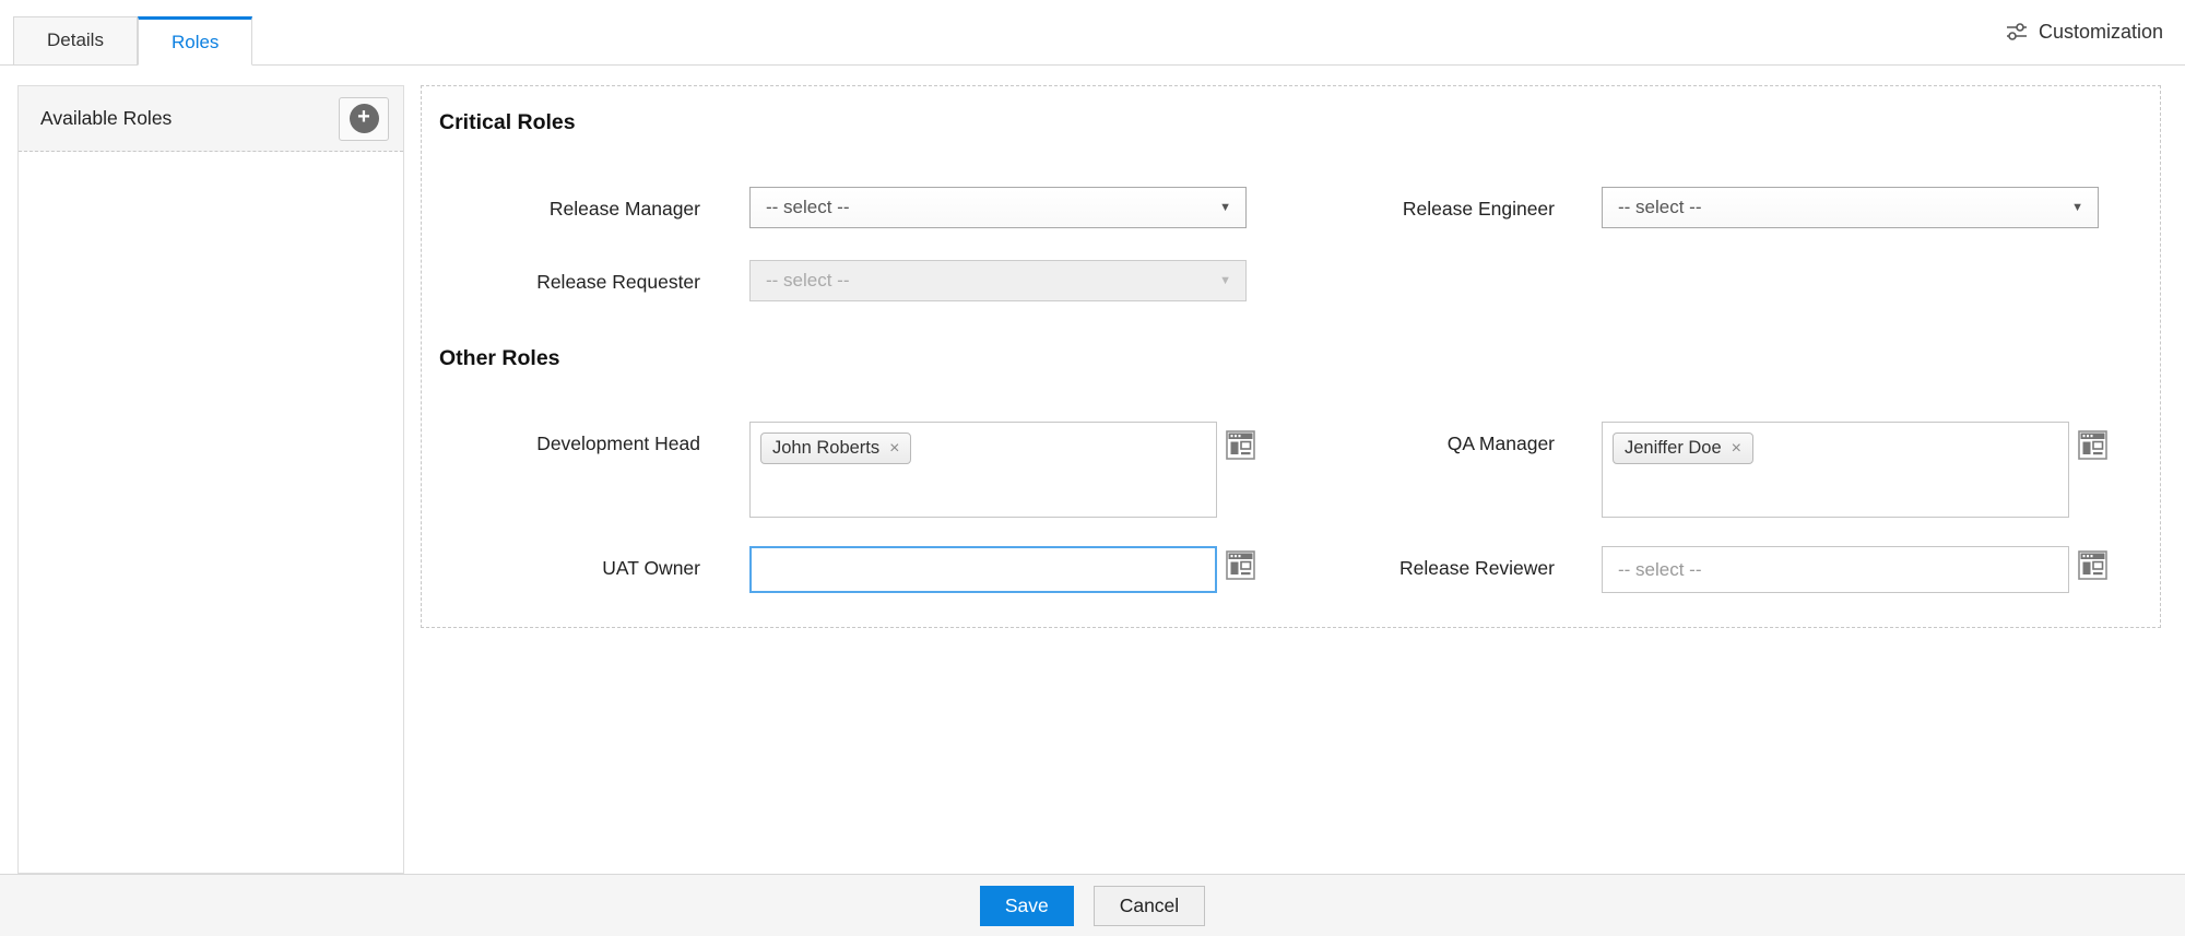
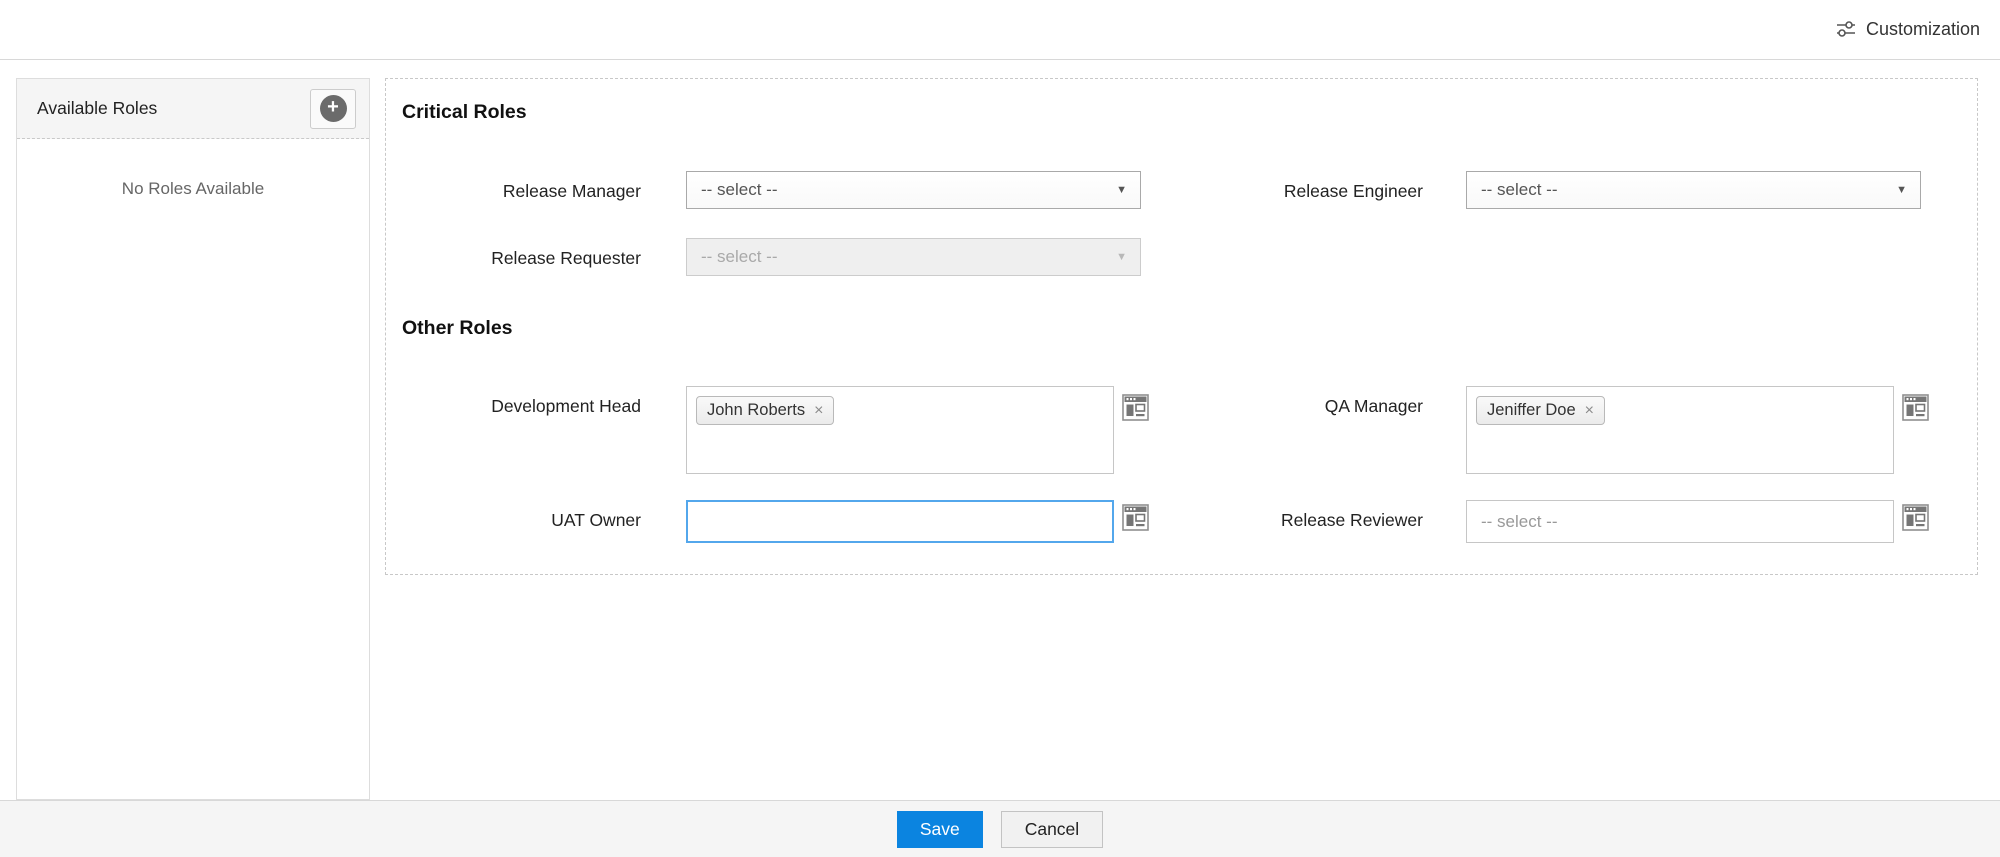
- Details
- Roles
  Customization
  Available Roles
  +
+ No Roles Available
  Critical Roles
  Release Manager
  -- select --
  ▼
  Release Engineer
  -- select --
  ▼
  Release Requester
  -- select --
  ▼
  Other Roles
  Development Head
  John Roberts
  ×
  QA Manager
  Jeniffer Doe
  ×
  UAT Owner
  Release Reviewer
  -- select --
  Save
  Cancel
